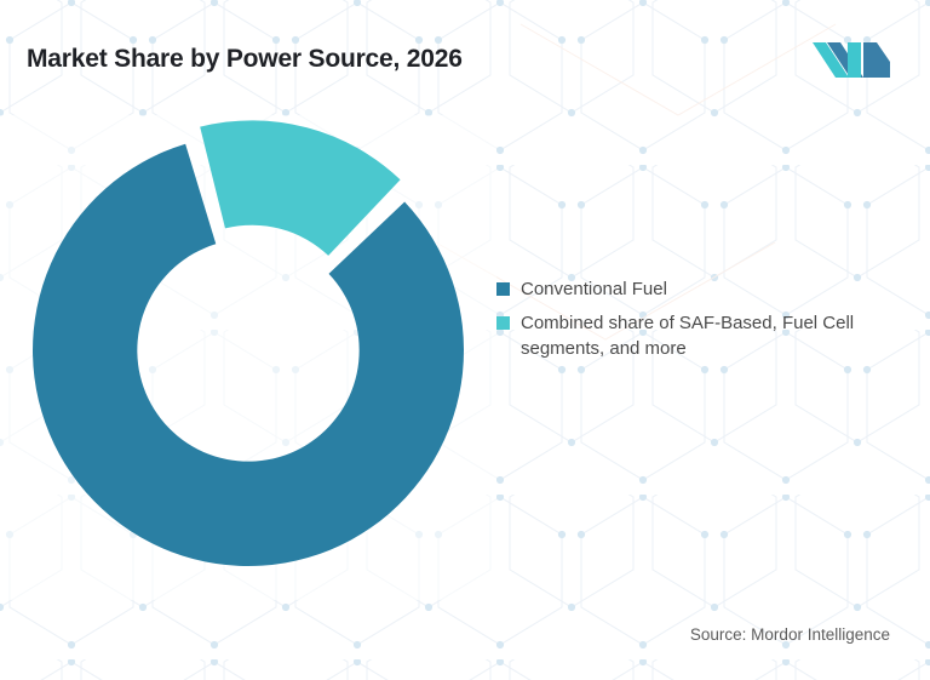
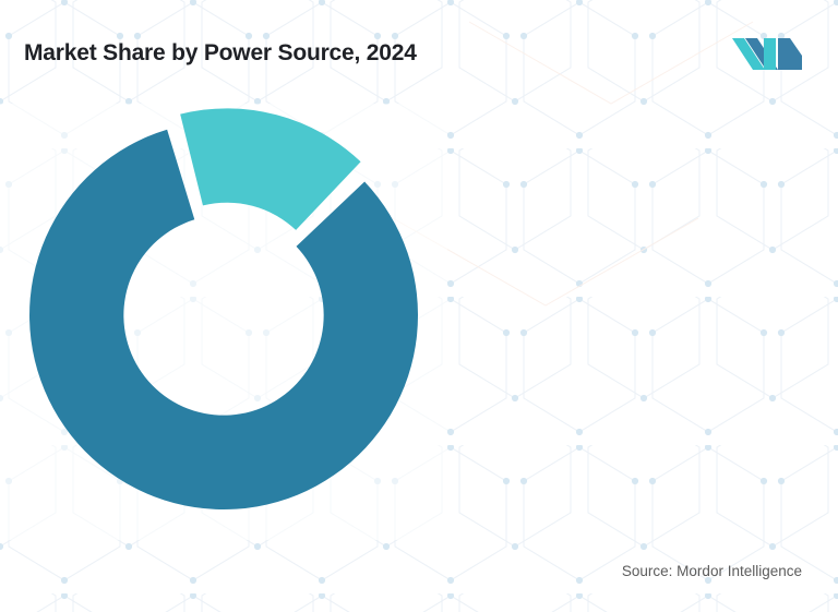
- Market Share by Power Source, 2026
+ Market Share by Power Source, 2024
- Conventional Fuel
- Combined share of SAF-Based, Fuel Cell segments, and more
  Source: Mordor Intelligence
